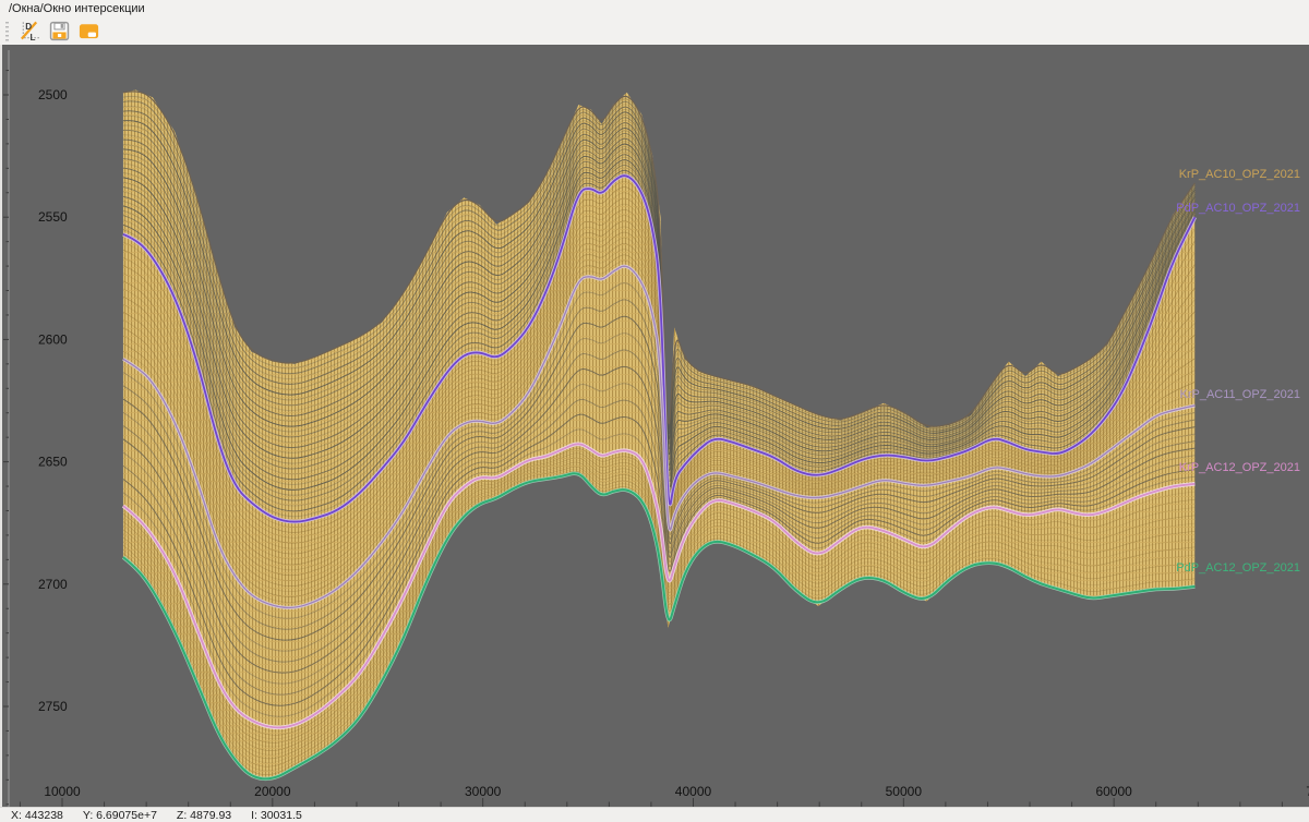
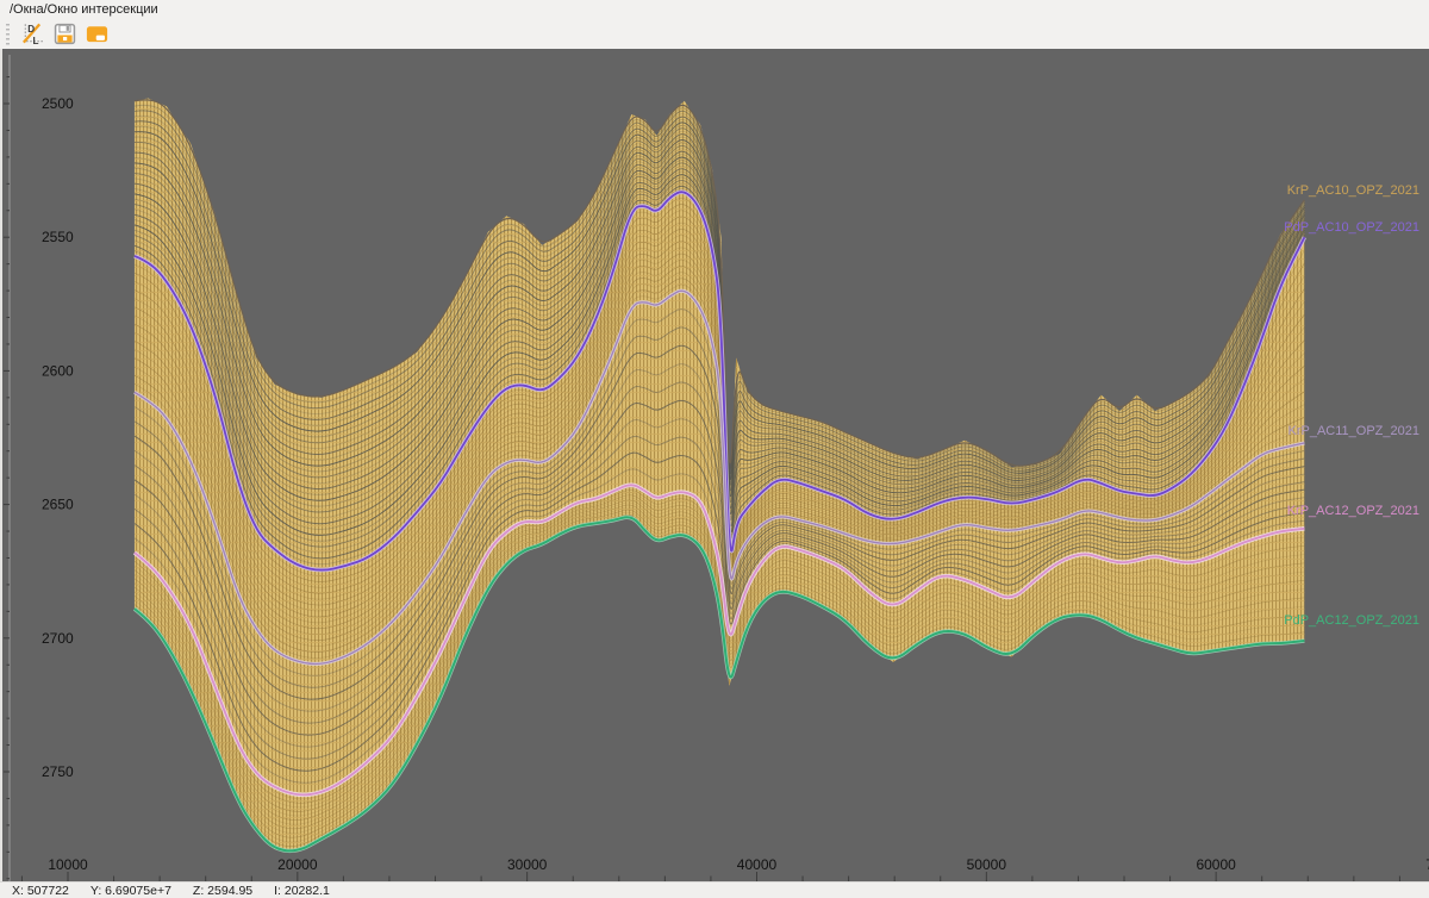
  /Окна/Окно интерсекции
  D
  L
  2500
  2550
  2600
  2650
  2700
  2750
  10000
  20000
  30000
  40000
  50000
  60000
  KrP_AC10_OPZ_2021
  PdP_AC10_OPZ_2021
  KrP_AC11_OPZ_2021
  KrP_AC12_OPZ_2021
  PdP_AC12_OPZ_2021
- X: 443238
+ X: 507722
  Y: 6.69075e+7
- Z: 4879.93
+ Z: 2594.95
- I: 30031.5
+ I: 20282.1
